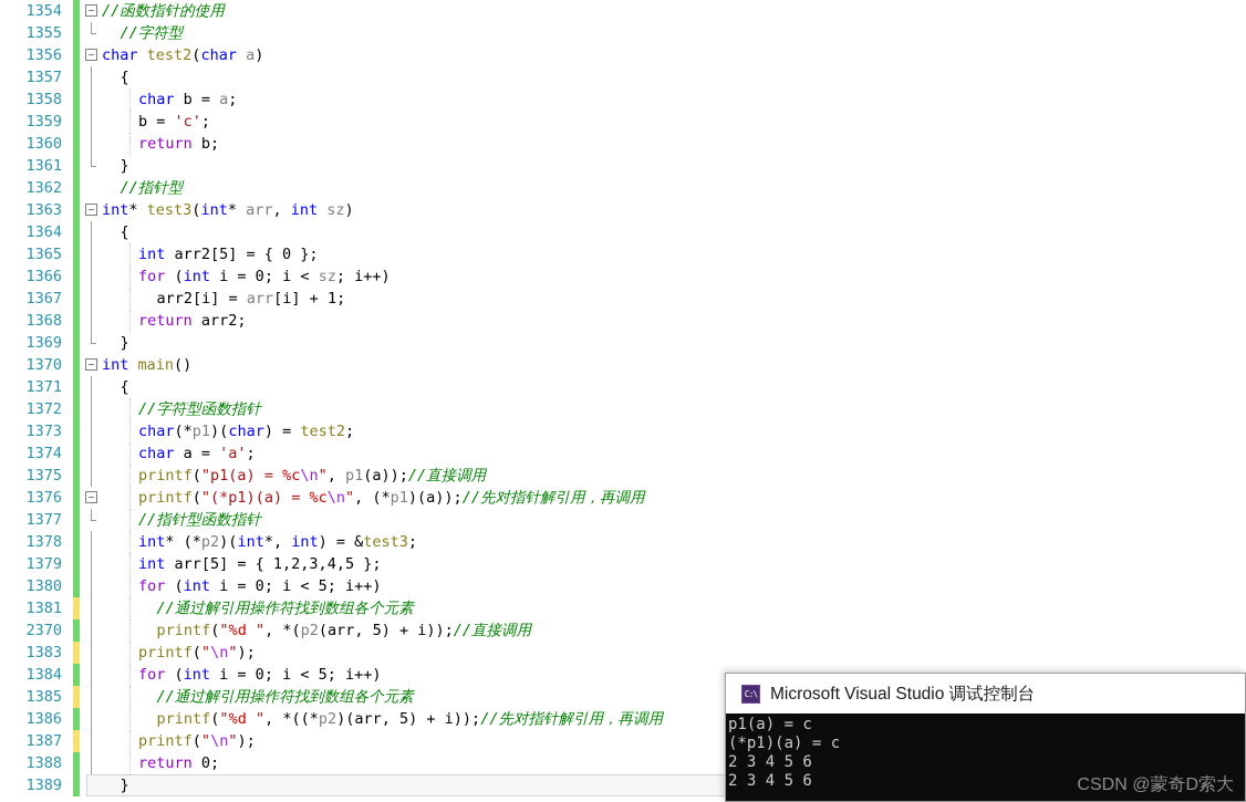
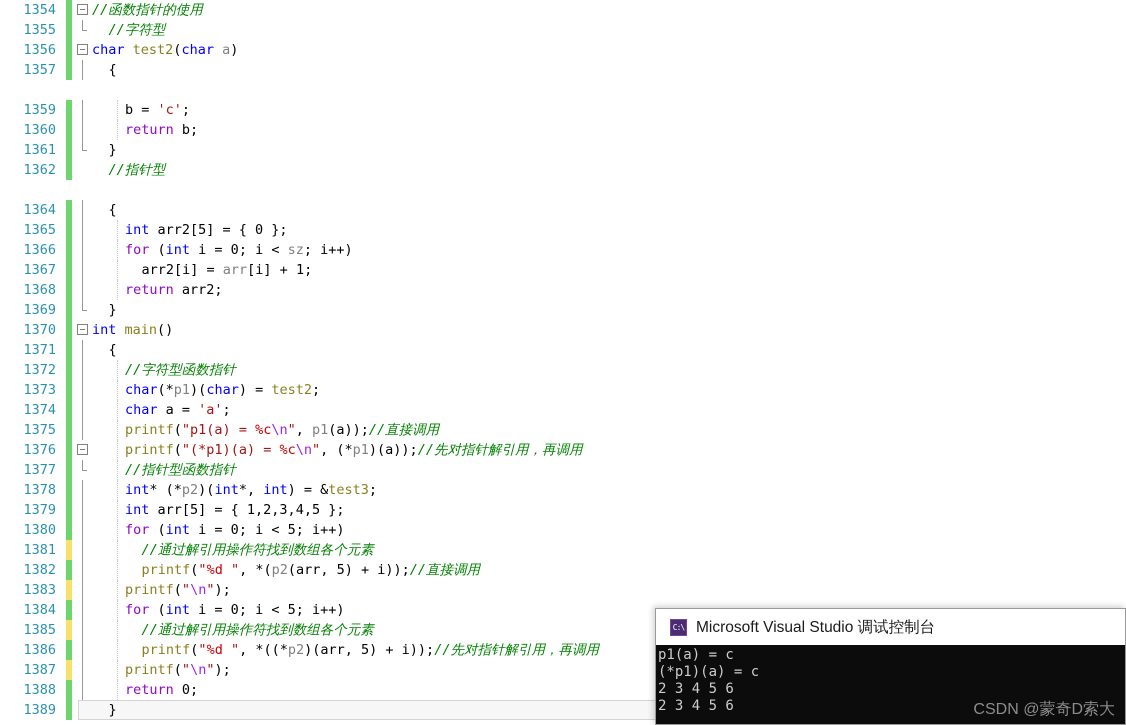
  1354
  //函数指针的使用
  1355
  //字符型
  1356
  char test2(char a)
  1357
  {
- 1358
- char b = a;
  1359
  b = 'c';
  1360
  return b;
  1361
  }
  1362
  //指针型
- 1363
- int* test3(int* arr, int sz)
  1364
  {
  1365
  int arr2[5] = { 0 };
  1366
  for (int i = 0; i < sz; i++)
  1367
  arr2[i] = arr[i] + 1;
  1368
  return arr2;
  1369
  }
  1370
  int main()
  1371
  {
  1372
  //字符型函数指针
  1373
  char(*p1)(char) = test2;
  1374
  char a = 'a';
  1375
  printf("p1(a) = %c\n", p1(a));//直接调用
  1376
  printf("(*p1)(a) = %c\n", (*p1)(a));//先对指针解引用，再调用
  1377
  //指针型函数指针
  1378
  int* (*p2)(int*, int) = &test3;
  1379
  int arr[5] = { 1,2,3,4,5 };
  1380
  for (int i = 0; i < 5; i++)
  1381
  //通过解引用操作符找到数组各个元素
- 2370
+ 1382
  printf("%d ", *(p2(arr, 5) + i));//直接调用
  1383
  printf("\n");
  1384
  for (int i = 0; i < 5; i++)
  1385
  //通过解引用操作符找到数组各个元素
  1386
  printf("%d ", *((*p2)(arr, 5) + i));//先对指针解引用，再调用
  1387
  printf("\n");
  1388
  return 0;
  1389
  }
  C:\
  Microsoft Visual Studio 调试控制台
  p1(a) = c
  (*p1)(a) = c
  2 3 4 5 6
  2 3 4 5 6
  CSDN @蒙奇D索大
